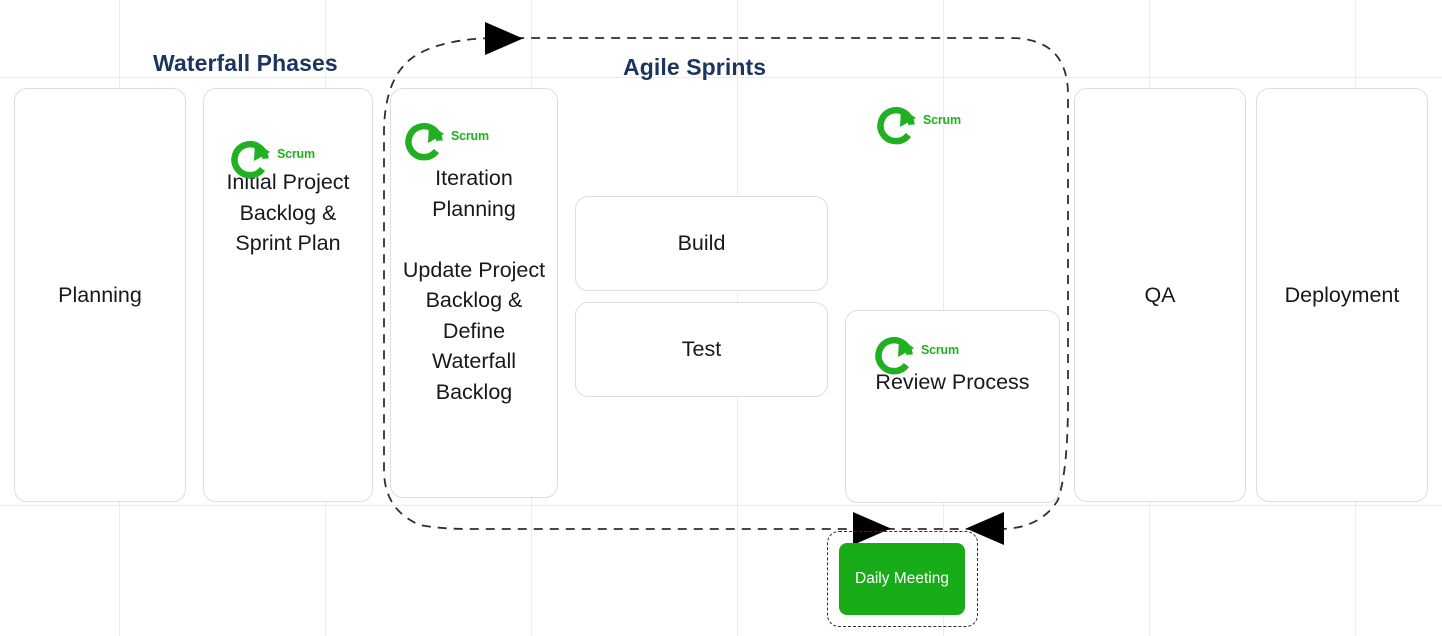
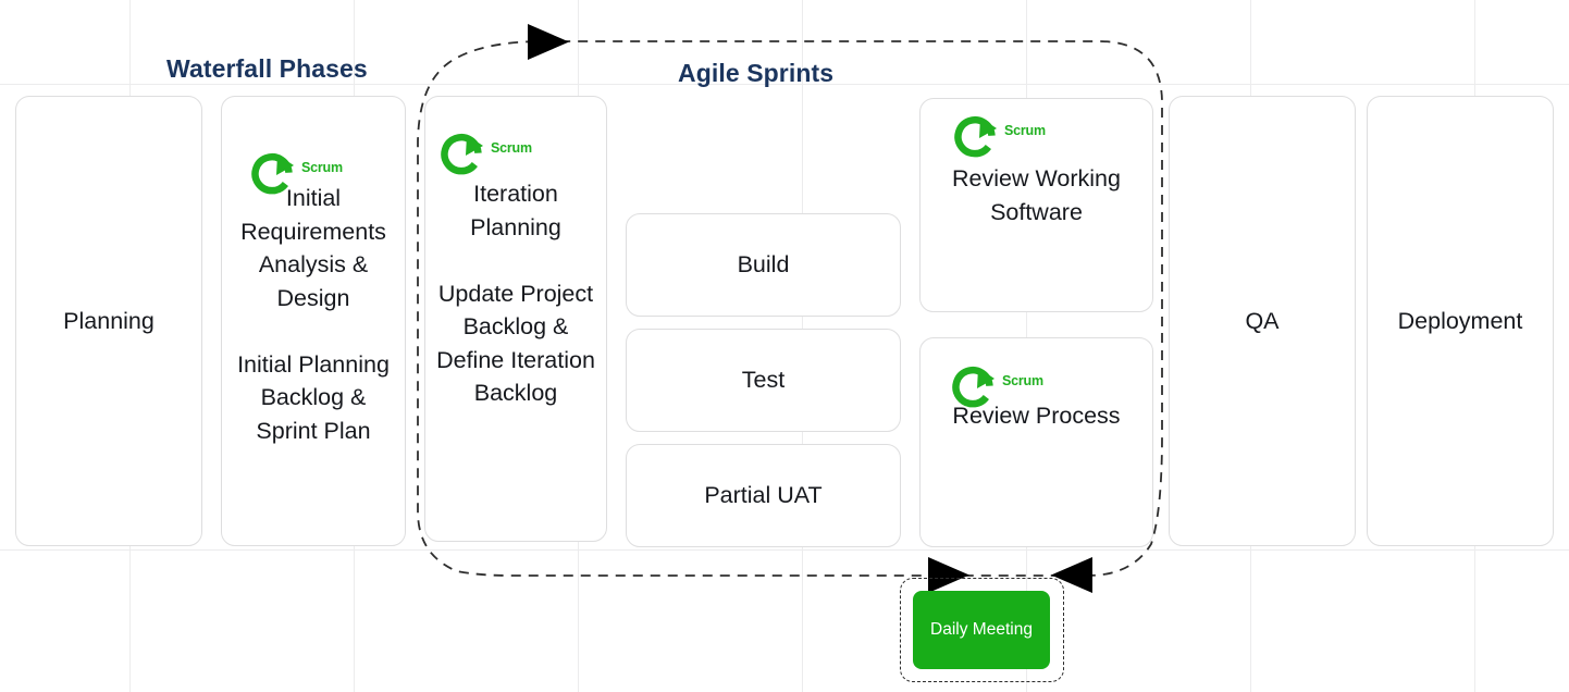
  Waterfall Phases
  Agile Sprints
  Planning
+ Initial Requirements Analysis & Design
- Initial Project Backlog & Sprint Plan
+ Initial Planning Backlog & Sprint Plan
  Scrum
  Iteration Planning
- Update Project Backlog & Define Waterfall Backlog
+ Update Project Backlog & Define Iteration Backlog
  Scrum
  Build
  Test
+ Partial UAT
+ Review Working Software
  Scrum
  Review Process
  Scrum
  QA
  Deployment
  Daily Meeting
